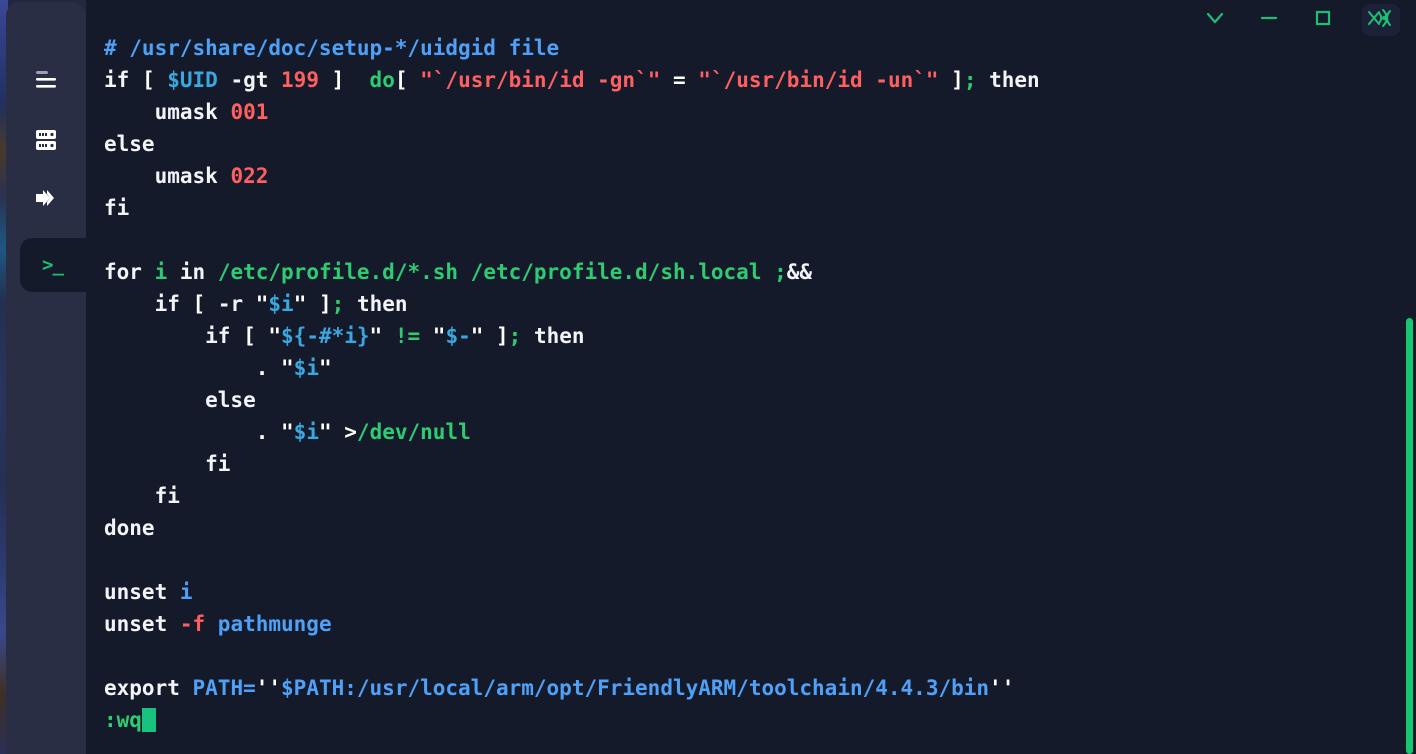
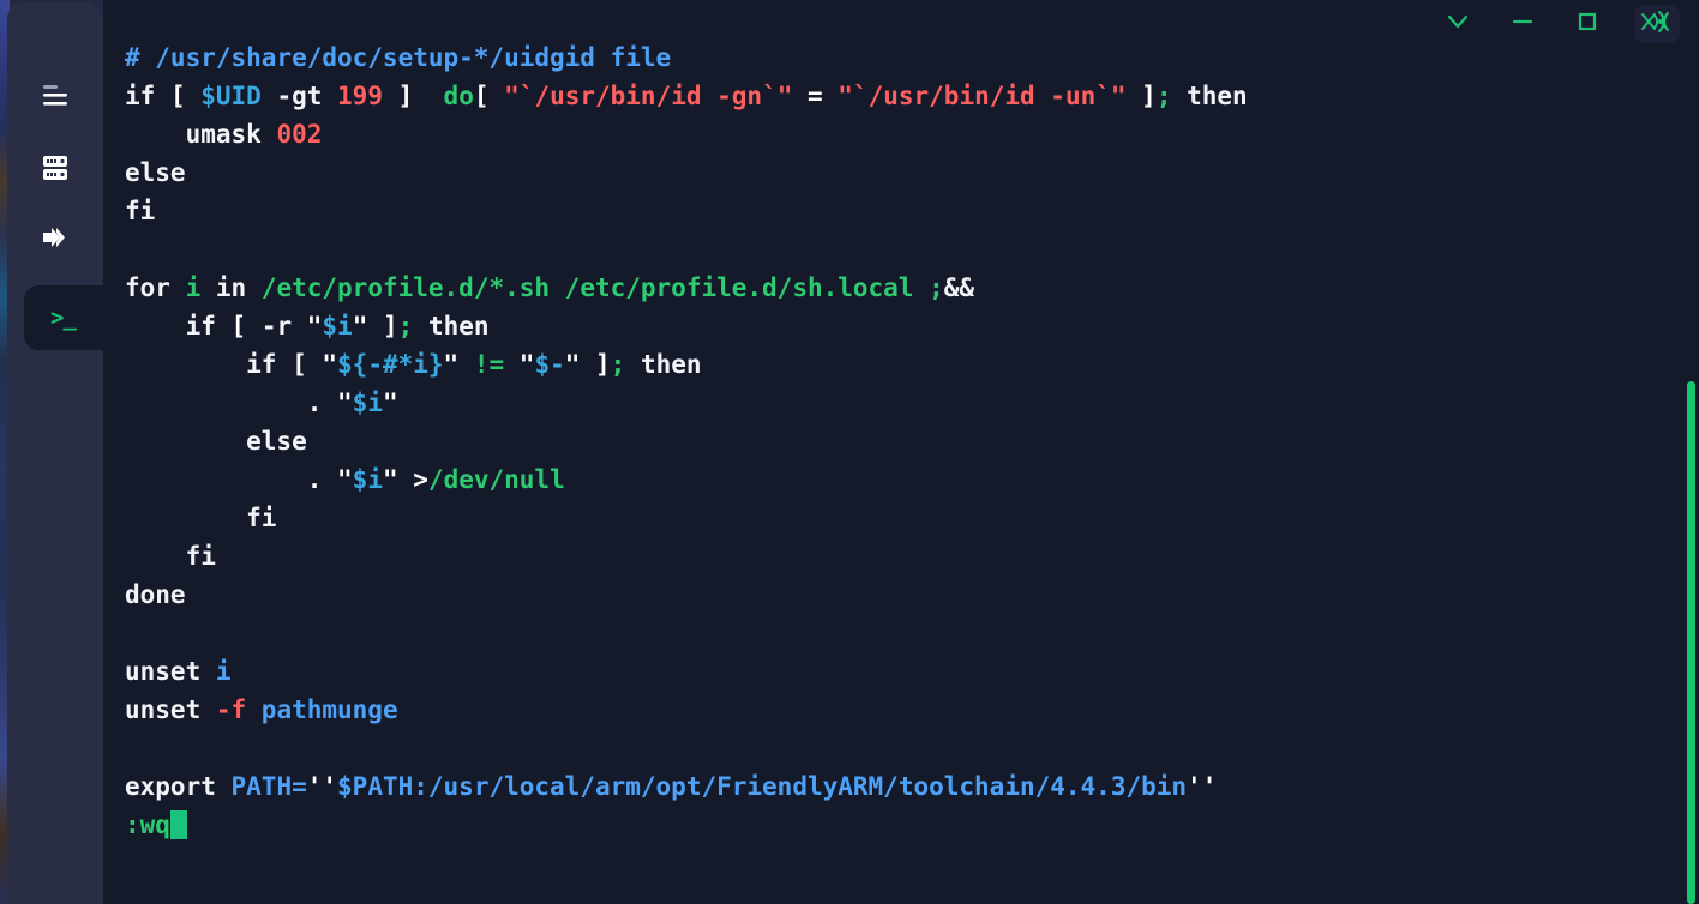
  >_
  # /usr/share/doc/setup-*/uidgid file
  if [ $UID -gt 199 ] do[ "`/usr/bin/id -gn`" = "`/usr/bin/id -un`" ]; then
- umask 001
+ umask 002
  else
- umask 022
  fi
  for i in /etc/profile.d/*.sh /etc/profile.d/sh.local ;&&
  if [ -r "$i" ]; then
  if [ "${-#*i}" != "$-" ]; then
  . "$i"
  else
  . "$i" >/dev/null
  fi
  fi
  done
  unset i
  unset -f pathmunge
  export PATH=''$PATH:/usr/local/arm/opt/FriendlyARM/toolchain/4.4.3/bin''
  :wq
